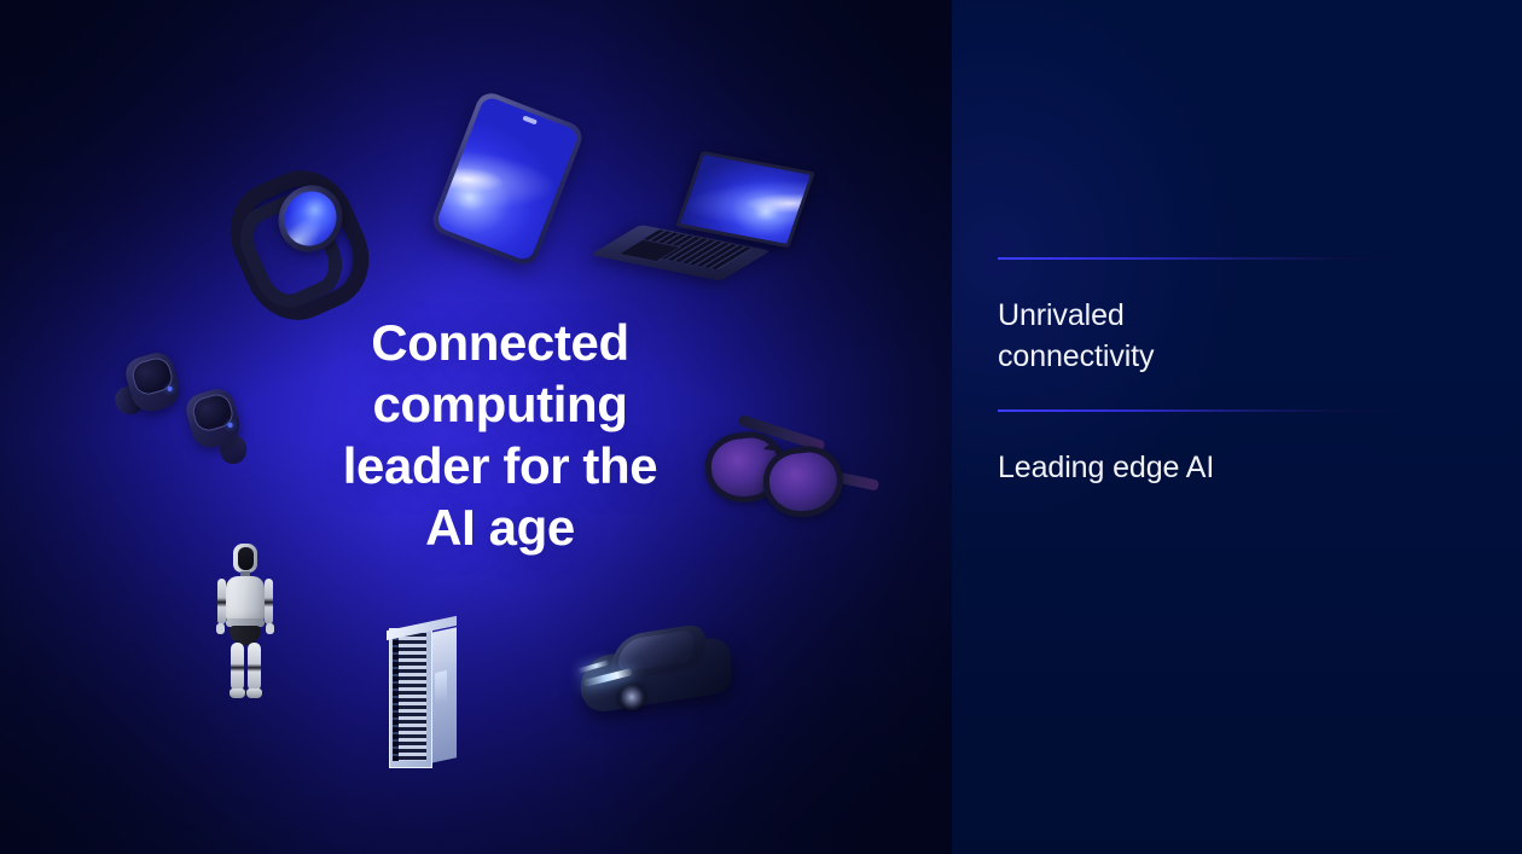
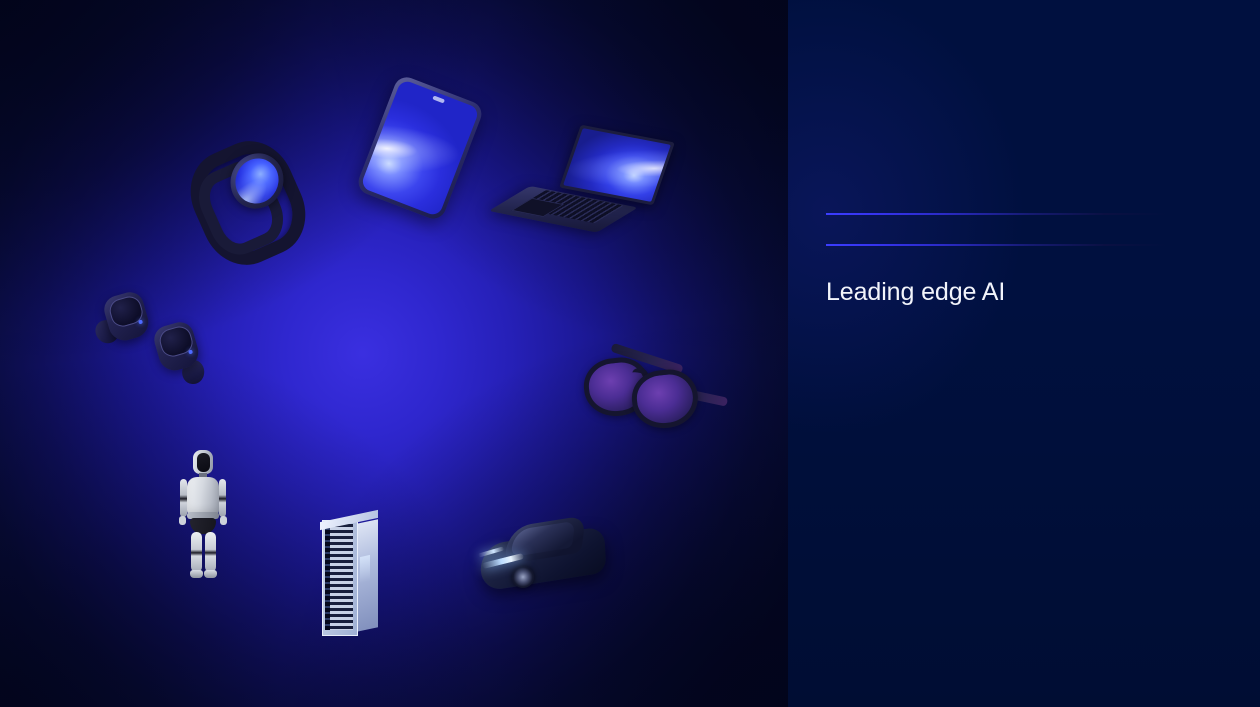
- Connected computing leader for the AI age
- Unrivaled
- connectivity
  Leading edge AI
